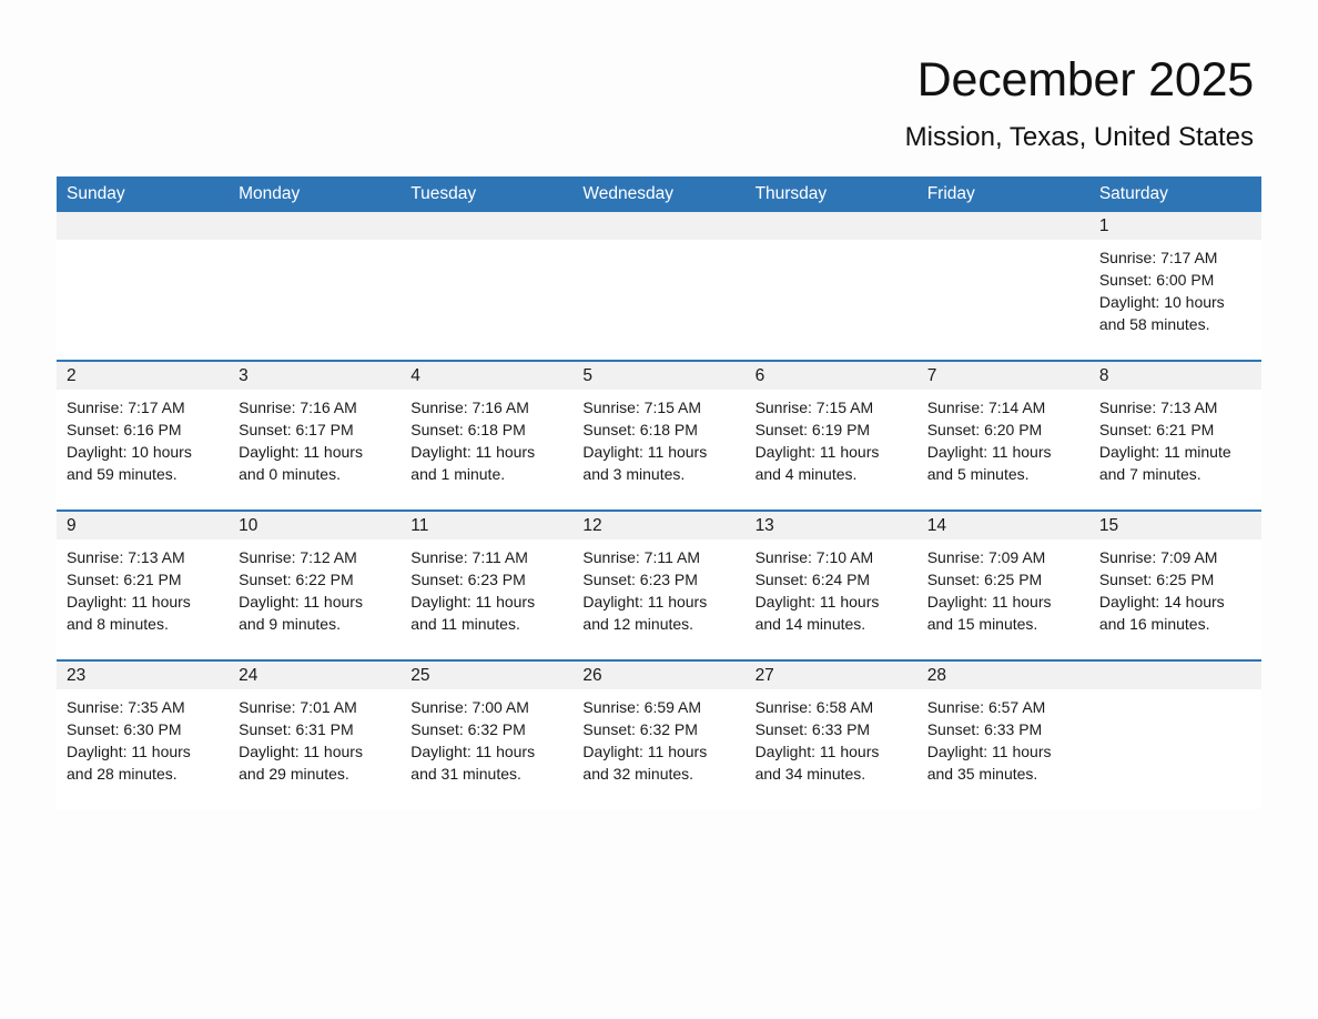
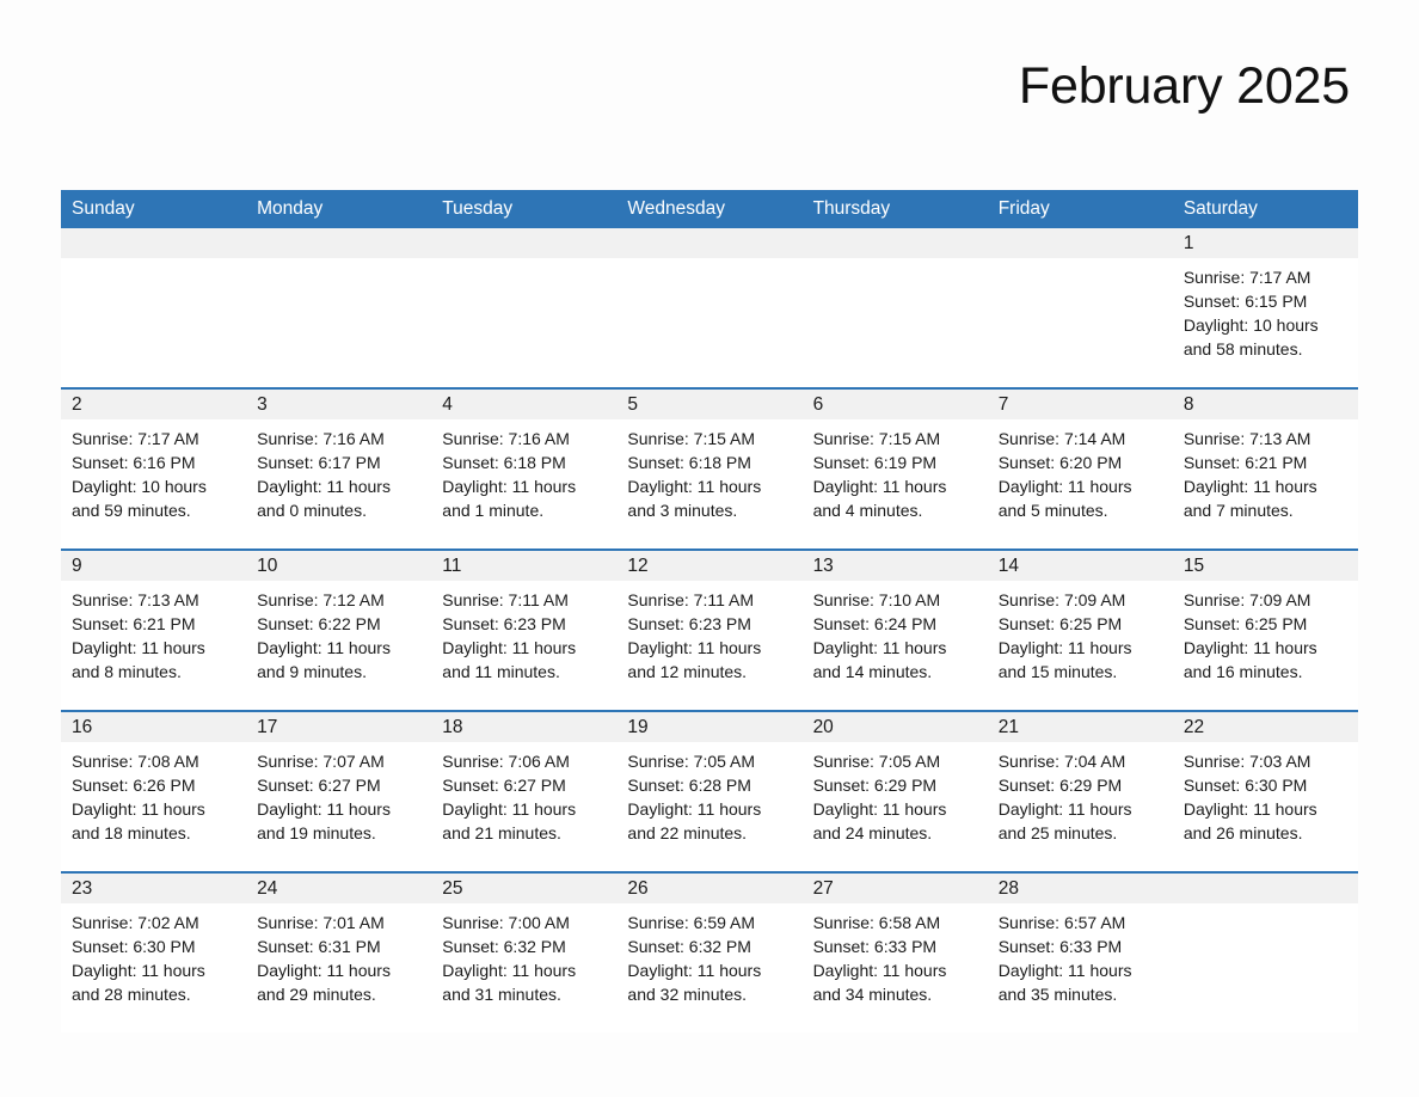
- December 2025
+ February 2025
- Mission, Texas, United States
  Sunday	Monday	Tuesday	Wednesday	Thursday	Friday	Saturday
- 						1Sunrise: 7:17 AMSunset: 6:00 PMDaylight: 10 hours and 58 minutes.
+ 						1Sunrise: 7:17 AMSunset: 6:15 PMDaylight: 10 hours and 58 minutes.
- 2Sunrise: 7:17 AMSunset: 6:16 PMDaylight: 10 hours and 59 minutes.	3Sunrise: 7:16 AMSunset: 6:17 PMDaylight: 11 hours and 0 minutes.	4Sunrise: 7:16 AMSunset: 6:18 PMDaylight: 11 hours and 1 minute.	5Sunrise: 7:15 AMSunset: 6:18 PMDaylight: 11 hours and 3 minutes.	6Sunrise: 7:15 AMSunset: 6:19 PMDaylight: 11 hours and 4 minutes.	7Sunrise: 7:14 AMSunset: 6:20 PMDaylight: 11 hours and 5 minutes.	8Sunrise: 7:13 AMSunset: 6:21 PMDaylight: 11 minute and 7 minutes.
+ 2Sunrise: 7:17 AMSunset: 6:16 PMDaylight: 10 hours and 59 minutes.	3Sunrise: 7:16 AMSunset: 6:17 PMDaylight: 11 hours and 0 minutes.	4Sunrise: 7:16 AMSunset: 6:18 PMDaylight: 11 hours and 1 minute.	5Sunrise: 7:15 AMSunset: 6:18 PMDaylight: 11 hours and 3 minutes.	6Sunrise: 7:15 AMSunset: 6:19 PMDaylight: 11 hours and 4 minutes.	7Sunrise: 7:14 AMSunset: 6:20 PMDaylight: 11 hours and 5 minutes.	8Sunrise: 7:13 AMSunset: 6:21 PMDaylight: 11 hours and 7 minutes.
- 9Sunrise: 7:13 AMSunset: 6:21 PMDaylight: 11 hours and 8 minutes.	10Sunrise: 7:12 AMSunset: 6:22 PMDaylight: 11 hours and 9 minutes.	11Sunrise: 7:11 AMSunset: 6:23 PMDaylight: 11 hours and 11 minutes.	12Sunrise: 7:11 AMSunset: 6:23 PMDaylight: 11 hours and 12 minutes.	13Sunrise: 7:10 AMSunset: 6:24 PMDaylight: 11 hours and 14 minutes.	14Sunrise: 7:09 AMSunset: 6:25 PMDaylight: 11 hours and 15 minutes.	15Sunrise: 7:09 AMSunset: 6:25 PMDaylight: 14 hours and 16 minutes.
+ 9Sunrise: 7:13 AMSunset: 6:21 PMDaylight: 11 hours and 8 minutes.	10Sunrise: 7:12 AMSunset: 6:22 PMDaylight: 11 hours and 9 minutes.	11Sunrise: 7:11 AMSunset: 6:23 PMDaylight: 11 hours and 11 minutes.	12Sunrise: 7:11 AMSunset: 6:23 PMDaylight: 11 hours and 12 minutes.	13Sunrise: 7:10 AMSunset: 6:24 PMDaylight: 11 hours and 14 minutes.	14Sunrise: 7:09 AMSunset: 6:25 PMDaylight: 11 hours and 15 minutes.	15Sunrise: 7:09 AMSunset: 6:25 PMDaylight: 11 hours and 16 minutes.
+ 16Sunrise: 7:08 AMSunset: 6:26 PMDaylight: 11 hours and 18 minutes.	17Sunrise: 7:07 AMSunset: 6:27 PMDaylight: 11 hours and 19 minutes.	18Sunrise: 7:06 AMSunset: 6:27 PMDaylight: 11 hours and 21 minutes.	19Sunrise: 7:05 AMSunset: 6:28 PMDaylight: 11 hours and 22 minutes.	20Sunrise: 7:05 AMSunset: 6:29 PMDaylight: 11 hours and 24 minutes.	21Sunrise: 7:04 AMSunset: 6:29 PMDaylight: 11 hours and 25 minutes.	22Sunrise: 7:03 AMSunset: 6:30 PMDaylight: 11 hours and 26 minutes.
- 23Sunrise: 7:35 AMSunset: 6:30 PMDaylight: 11 hours and 28 minutes.	24Sunrise: 7:01 AMSunset: 6:31 PMDaylight: 11 hours and 29 minutes.	25Sunrise: 7:00 AMSunset: 6:32 PMDaylight: 11 hours and 31 minutes.	26Sunrise: 6:59 AMSunset: 6:32 PMDaylight: 11 hours and 32 minutes.	27Sunrise: 6:58 AMSunset: 6:33 PMDaylight: 11 hours and 34 minutes.	28Sunrise: 6:57 AMSunset: 6:33 PMDaylight: 11 hours and 35 minutes.
+ 23Sunrise: 7:02 AMSunset: 6:30 PMDaylight: 11 hours and 28 minutes.	24Sunrise: 7:01 AMSunset: 6:31 PMDaylight: 11 hours and 29 minutes.	25Sunrise: 7:00 AMSunset: 6:32 PMDaylight: 11 hours and 31 minutes.	26Sunrise: 6:59 AMSunset: 6:32 PMDaylight: 11 hours and 32 minutes.	27Sunrise: 6:58 AMSunset: 6:33 PMDaylight: 11 hours and 34 minutes.	28Sunrise: 6:57 AMSunset: 6:33 PMDaylight: 11 hours and 35 minutes.
